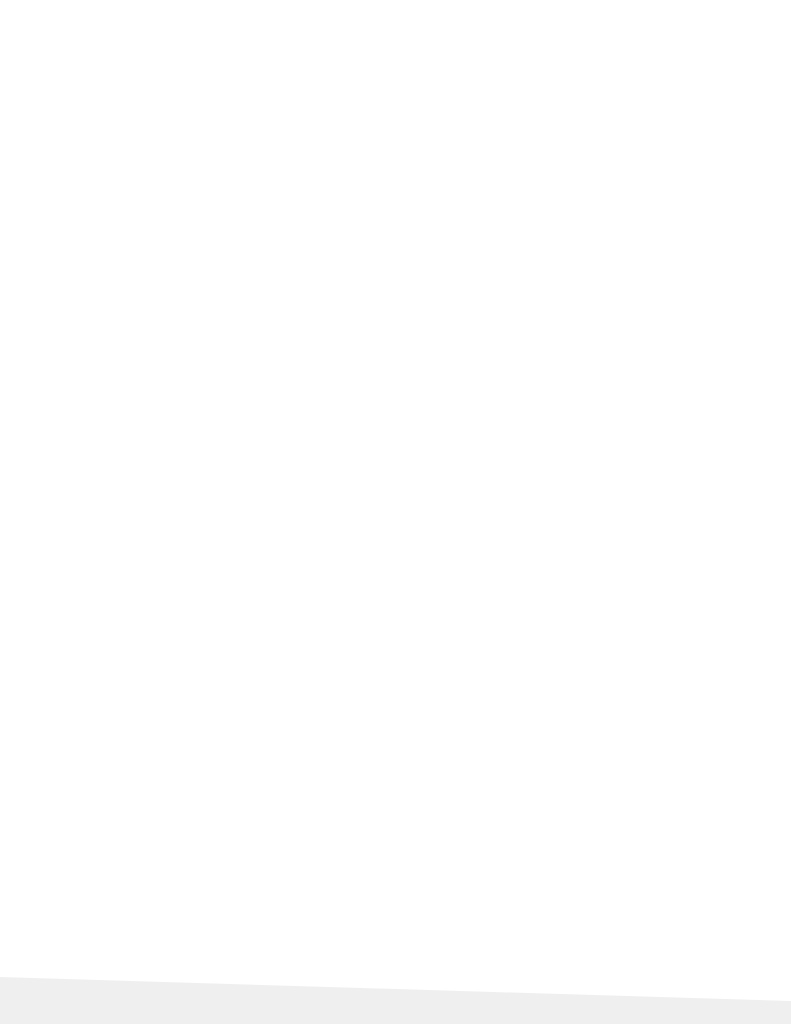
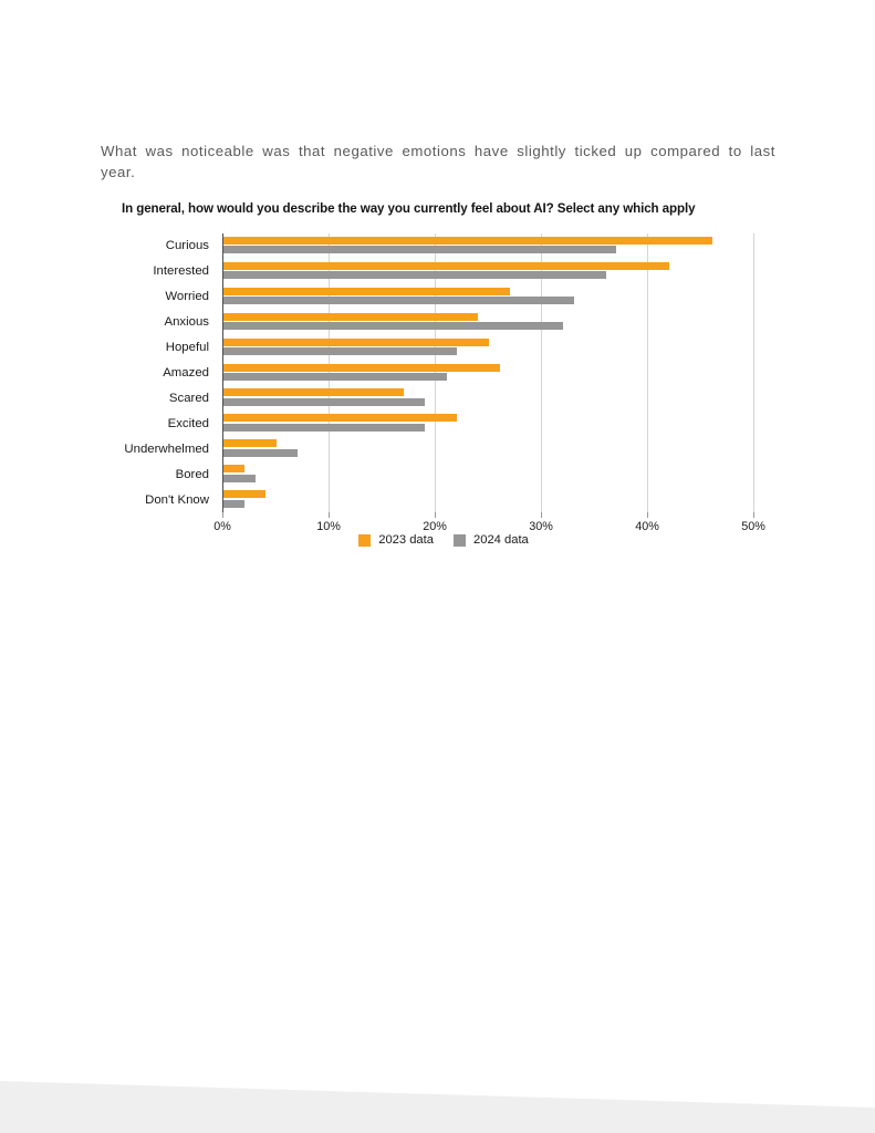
+ What was noticeable was that negative emotions have slightly ticked up compared to last year.
+ In general, how would you describe the way you currently feel about AI? Select any which apply
+ Curious
+ Interested
+ Worried
+ Anxious
+ Hopeful
+ Amazed
+ Scared
+ Excited
+ Underwhelmed
+ Bored
+ Don't Know
+ 0%
+ 10%
+ 20%
+ 30%
+ 40%
+ 50%
+ 2023 data
+ 2024 data
